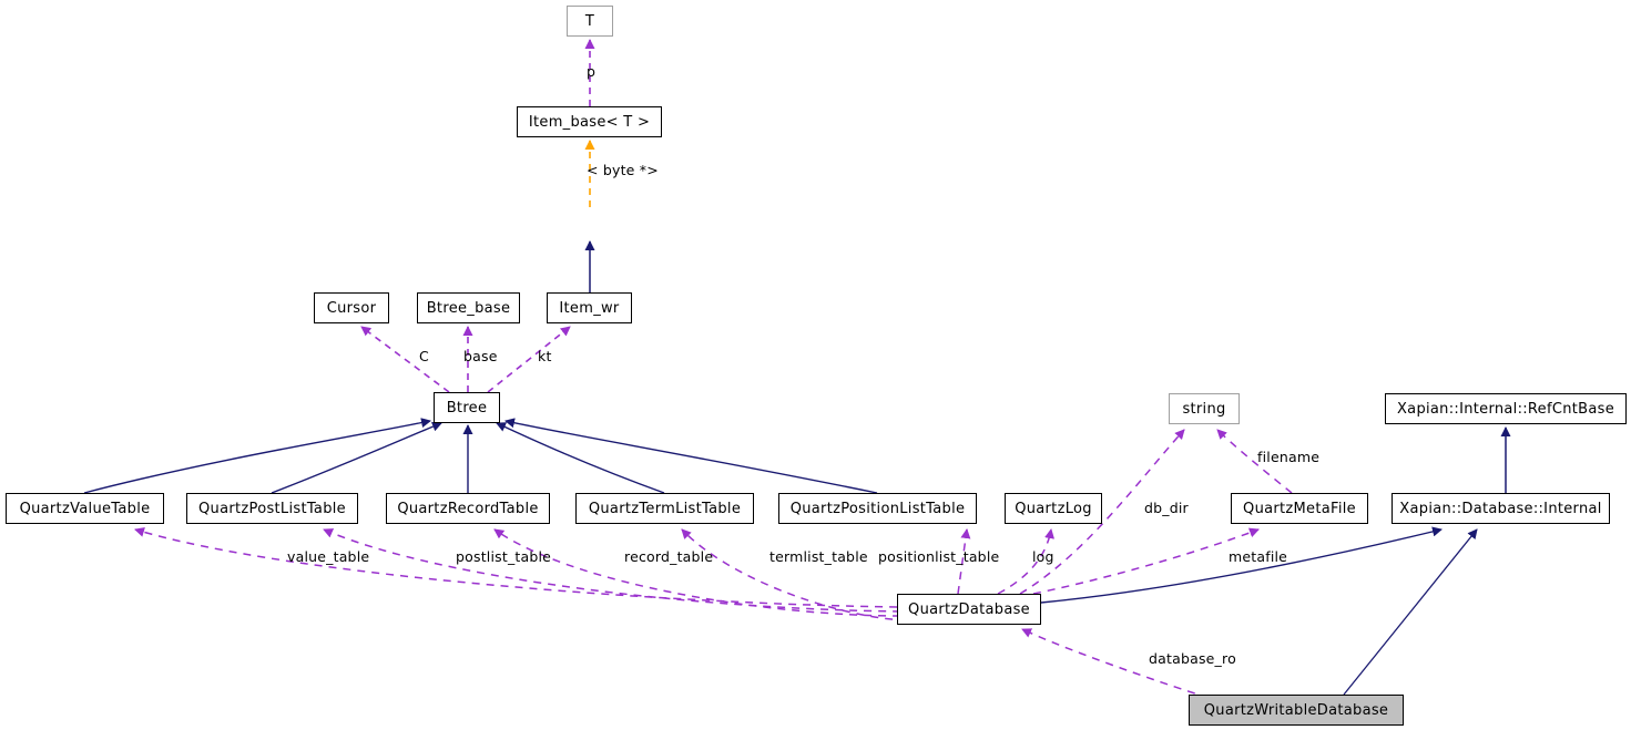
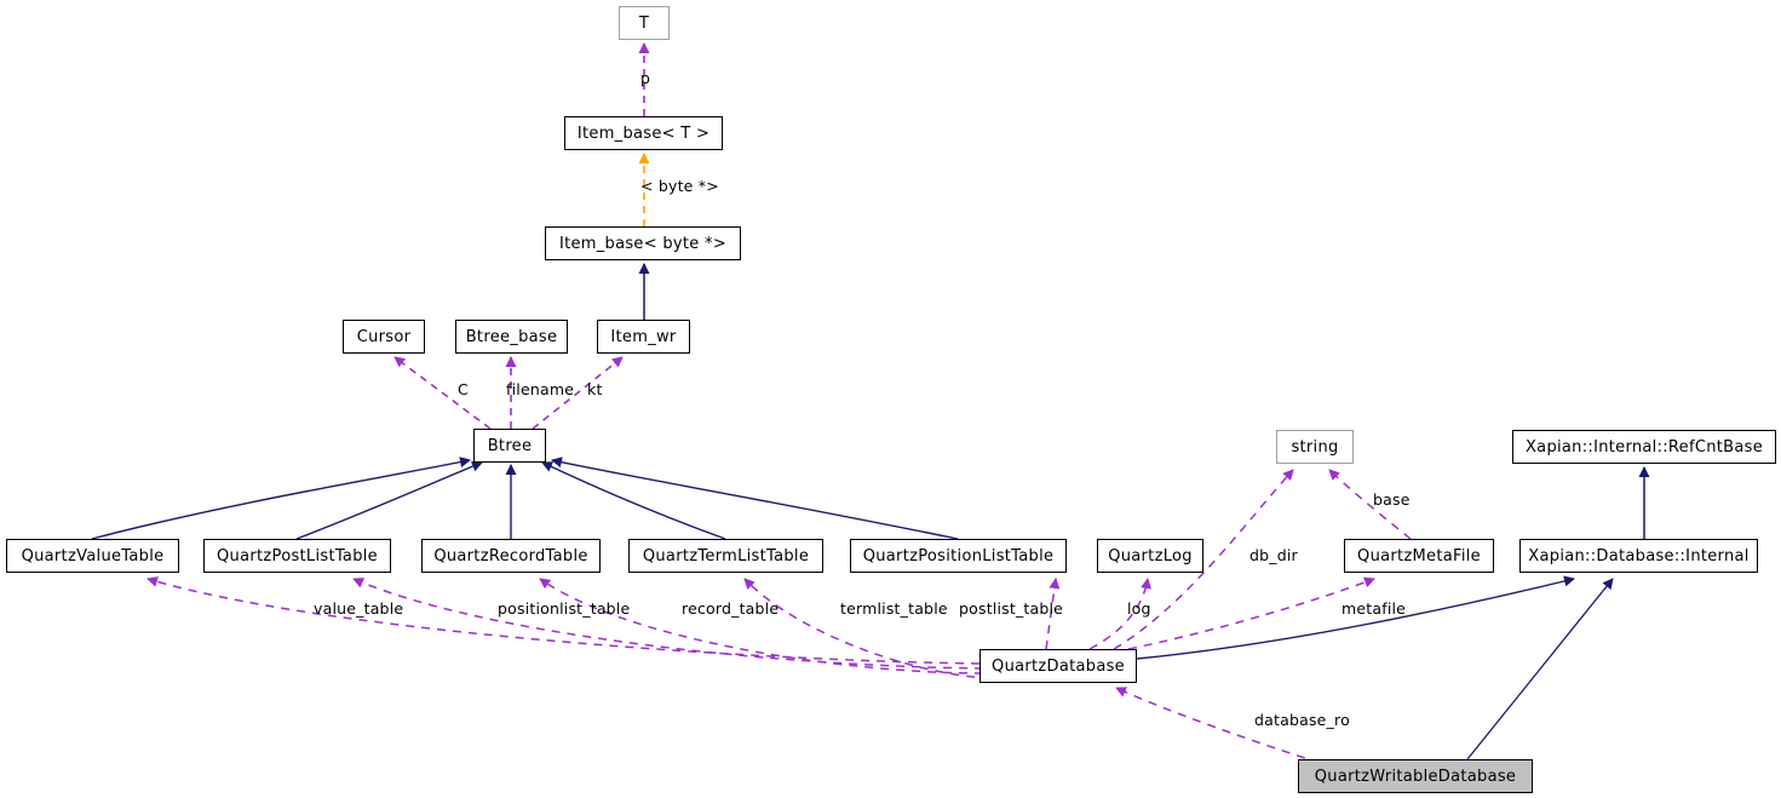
  T
  Item_base< T >
+ Item_base< byte *>
  Cursor
  Btree_base
  Item_wr
  Btree
  string
  Xapian::Internal::RefCntBase
  QuartzValueTable
  QuartzPostListTable
  QuartzRecordTable
  QuartzTermListTable
  QuartzPositionListTable
  QuartzLog
  QuartzMetaFile
  Xapian::Database::Internal
  QuartzDatabase
  QuartzWritableDatabase
  p
  < byte *>
  C
- base
+ filename
  kt
  value_table
- postlist_table
+ positionlist_table
  record_table
  termlist_table
- positionlist_table
+ postlist_table
  log
  db_dir
- filename
+ base
  metafile
  database_ro
